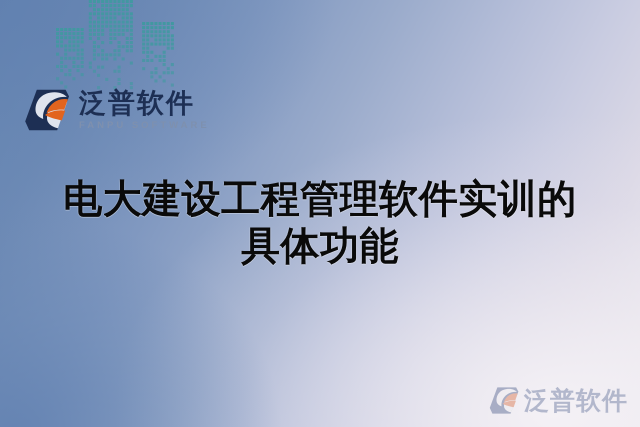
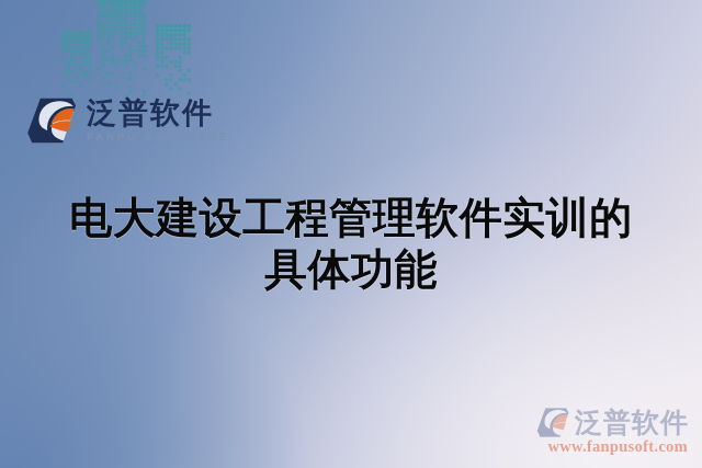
  泛普软件
  电大建设工程管理软件实训的
  具体功能
  泛普软件
+ www.fanpusoft.com
